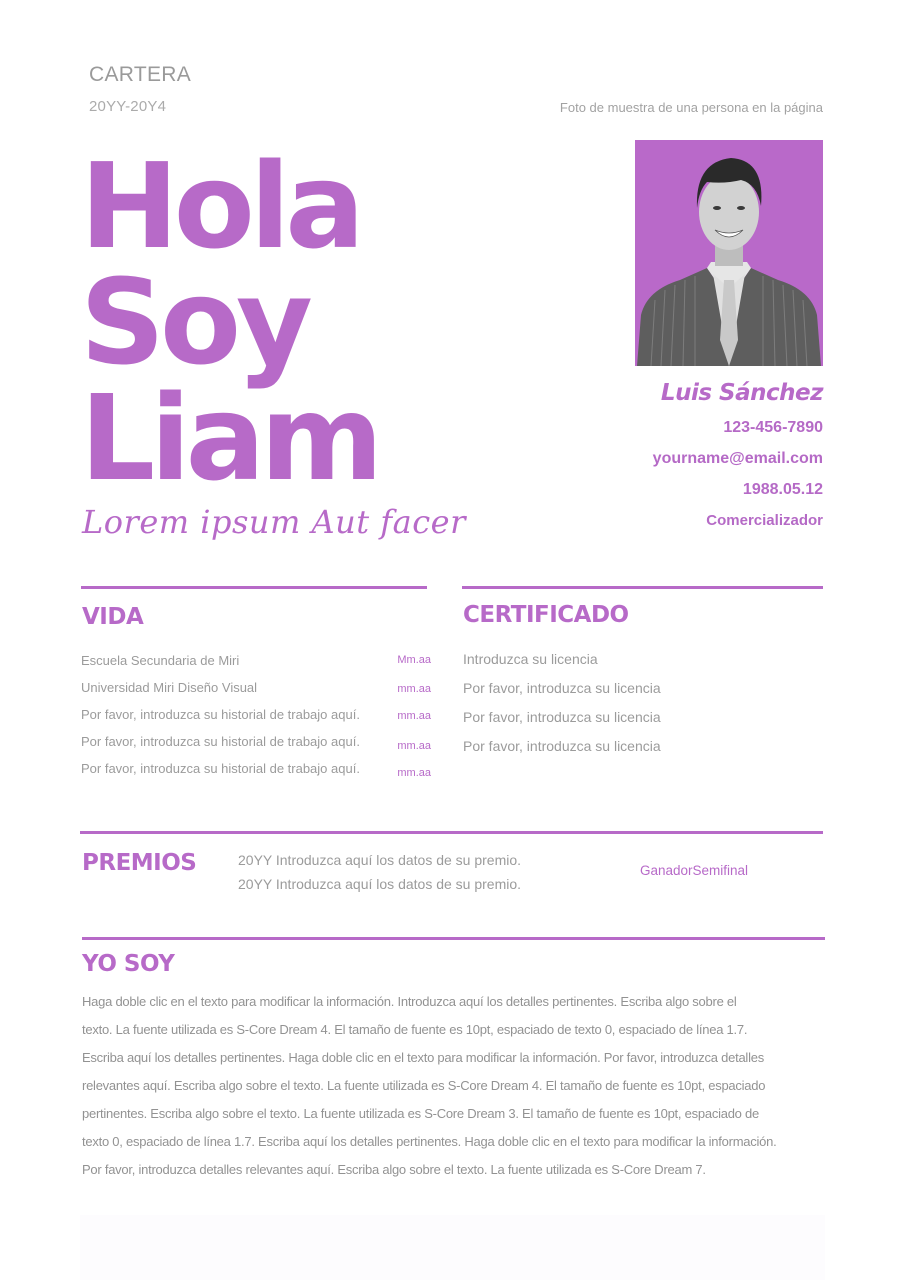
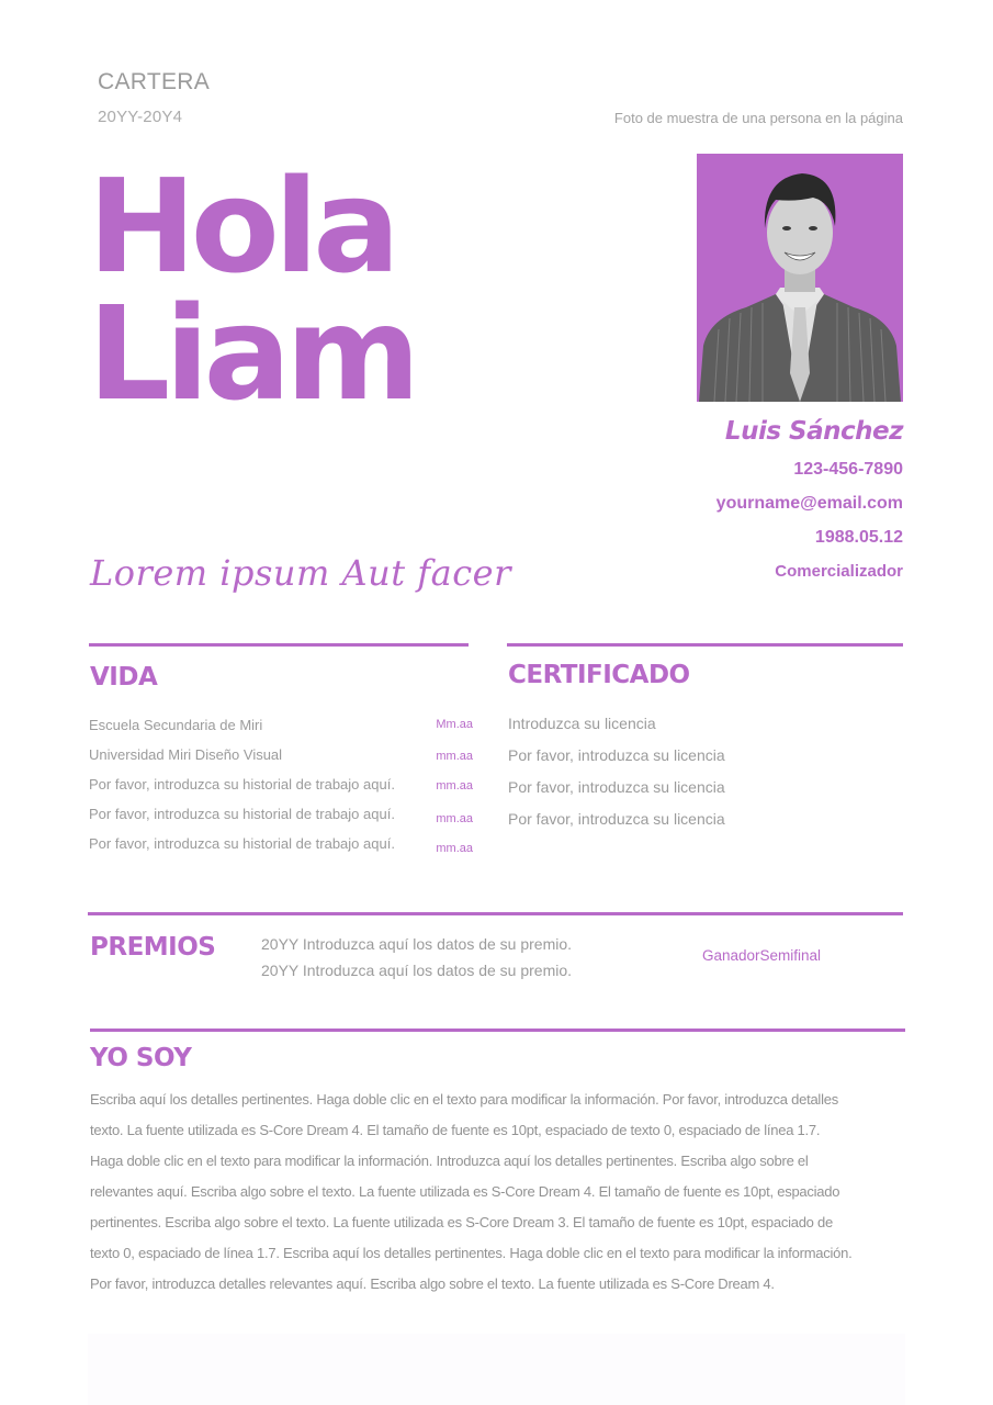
  CARTERA
  20YY-20Y4
  Foto de muestra de una persona en la página
  Hola
- Soy
  Liam
  Lorem ipsum Aut facer
  Luis Sánchez
  123-456-7890
  yourname@email.com
  1988.05.12
  Comercializador
  VIDA
  Escuela Secundaria de Miri
  Mm.aa
  Universidad Miri Diseño Visual
  mm.aa
  Por favor, introduzca su historial de trabajo aquí.
  mm.aa
  Por favor, introduzca su historial de trabajo aquí.
  mm.aa
  Por favor, introduzca su historial de trabajo aquí.
  mm.aa
  CERTIFICADO
  Introduzca su licencia
  Por favor, introduzca su licencia
  Por favor, introduzca su licencia
  Por favor, introduzca su licencia
  PREMIOS
  20YY Introduzca aquí los datos de su premio.
  20YY Introduzca aquí los datos de su premio.
  GanadorSemifinal
  YO SOY
- Haga doble clic en el texto para modificar la información. Introduzca aquí los detalles pertinentes. Escriba algo sobre el
+ Escriba aquí los detalles pertinentes. Haga doble clic en el texto para modificar la información. Por favor, introduzca detalles
  texto. La fuente utilizada es S-Core Dream 4. El tamaño de fuente es 10pt, espaciado de texto 0, espaciado de línea 1.7.
- Escriba aquí los detalles pertinentes. Haga doble clic en el texto para modificar la información. Por favor, introduzca detalles
+ Haga doble clic en el texto para modificar la información. Introduzca aquí los detalles pertinentes. Escriba algo sobre el
  relevantes aquí. Escriba algo sobre el texto. La fuente utilizada es S-Core Dream 4. El tamaño de fuente es 10pt, espaciado
  pertinentes. Escriba algo sobre el texto. La fuente utilizada es S-Core Dream 3. El tamaño de fuente es 10pt, espaciado de
  texto 0, espaciado de línea 1.7. Escriba aquí los detalles pertinentes. Haga doble clic en el texto para modificar la información.
- Por favor, introduzca detalles relevantes aquí. Escriba algo sobre el texto. La fuente utilizada es S-Core Dream 7.
+ Por favor, introduzca detalles relevantes aquí. Escriba algo sobre el texto. La fuente utilizada es S-Core Dream 4.
